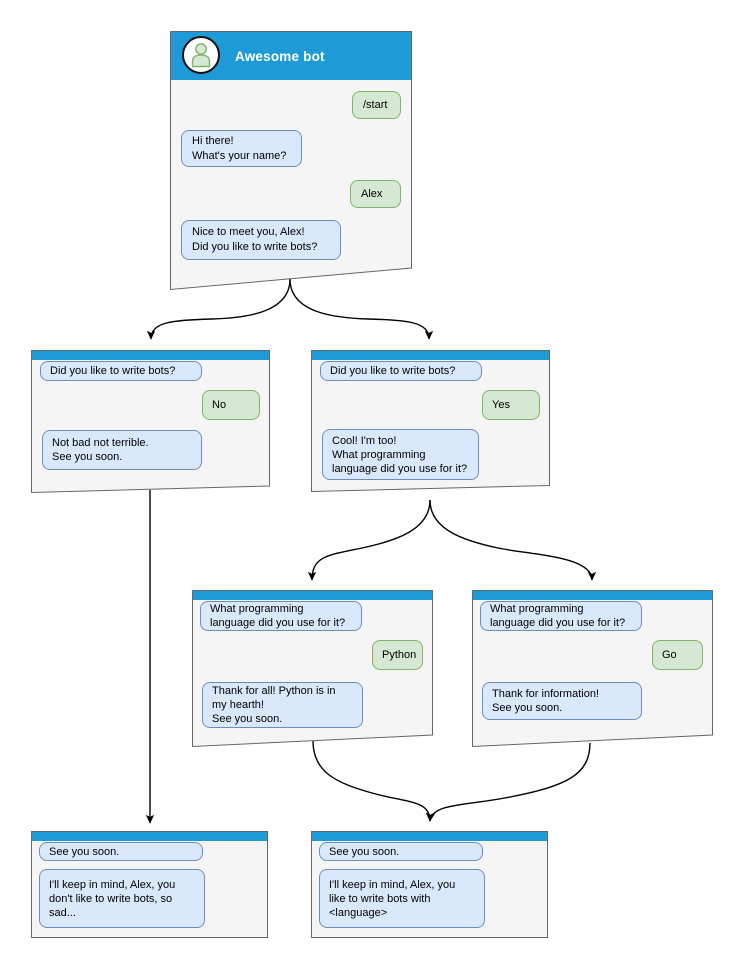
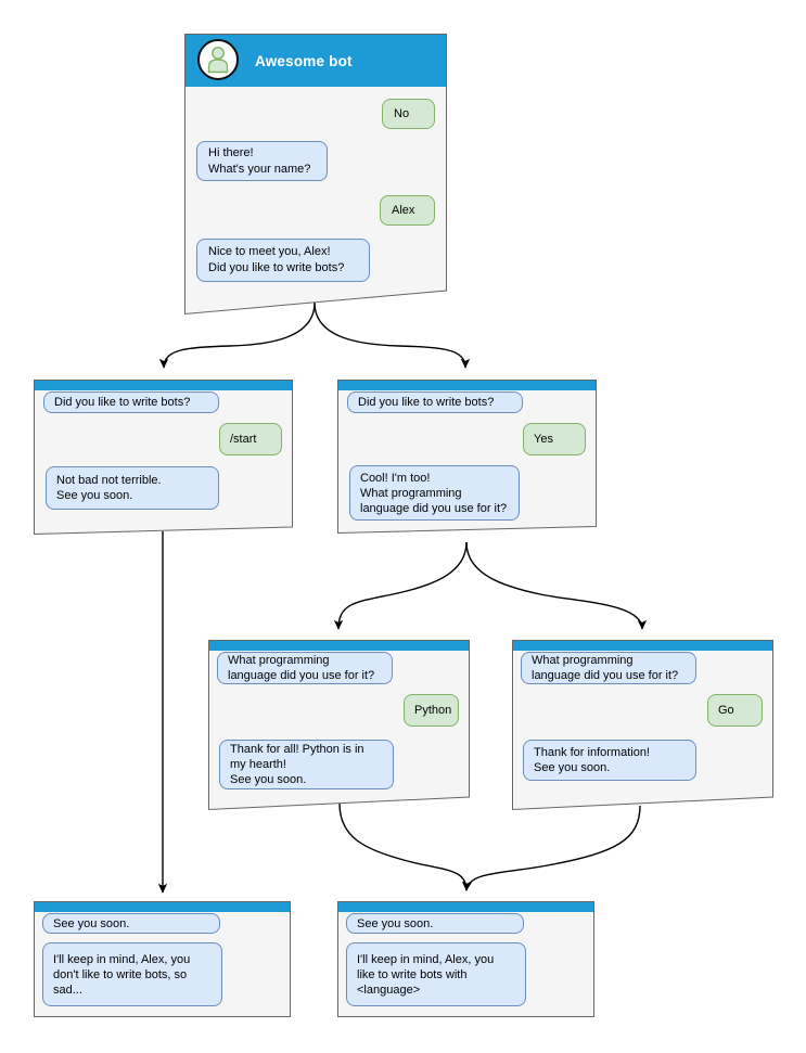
  Awesome bot
- /start
+ No
  Hi there!
  What's your name?
  Alex
  Nice to meet you, Alex!
  Did you like to write bots?
  Did you like to write bots?
- No
+ /start
  Not bad not terrible.
  See you soon.
  Did you like to write bots?
  Yes
  Cool! I'm too!
  What programming
  language did you use for it?
  What programming
  language did you use for it?
  Python
  Thank for all! Python is in
  my hearth!
  See you soon.
  What programming
  language did you use for it?
  Go
  Thank for information!
  See you soon.
  See you soon.
  I'll keep in mind, Alex, you
  don't like to write bots, so
  sad...
  See you soon.
  I'll keep in mind, Alex, you
  like to write bots with
  <language>
